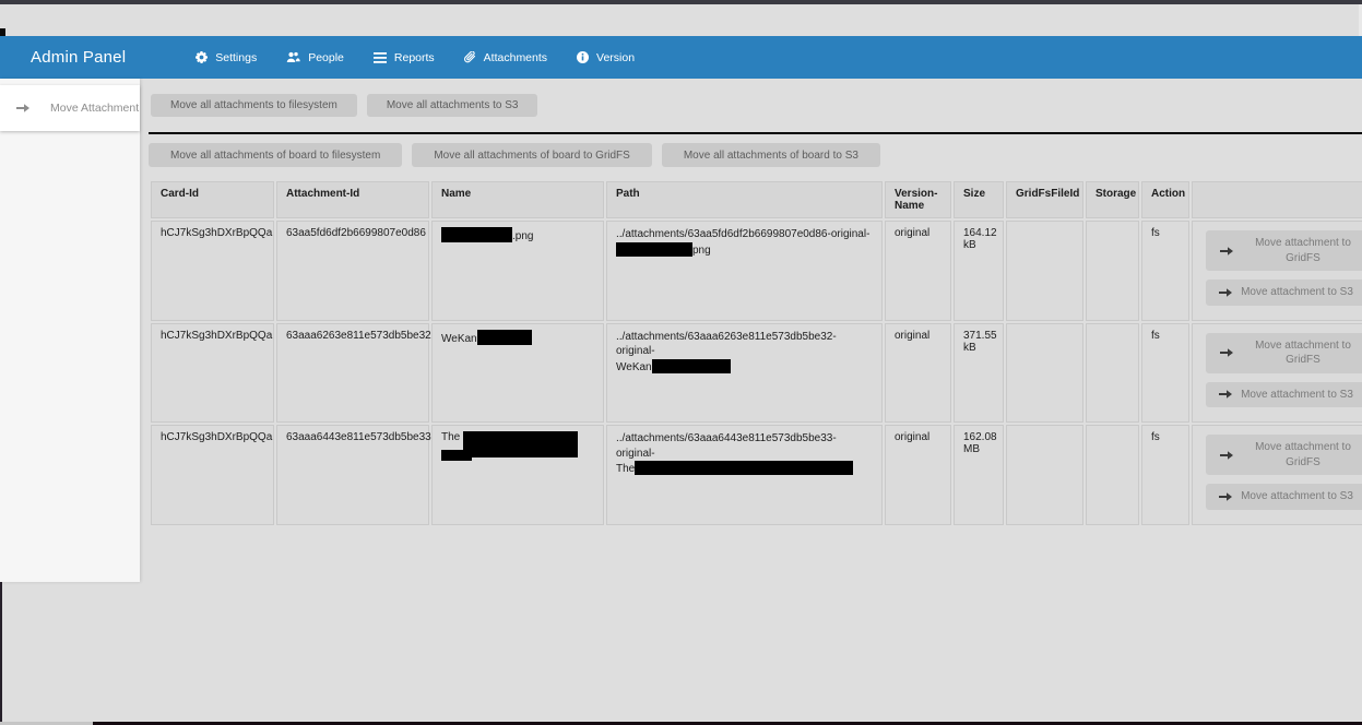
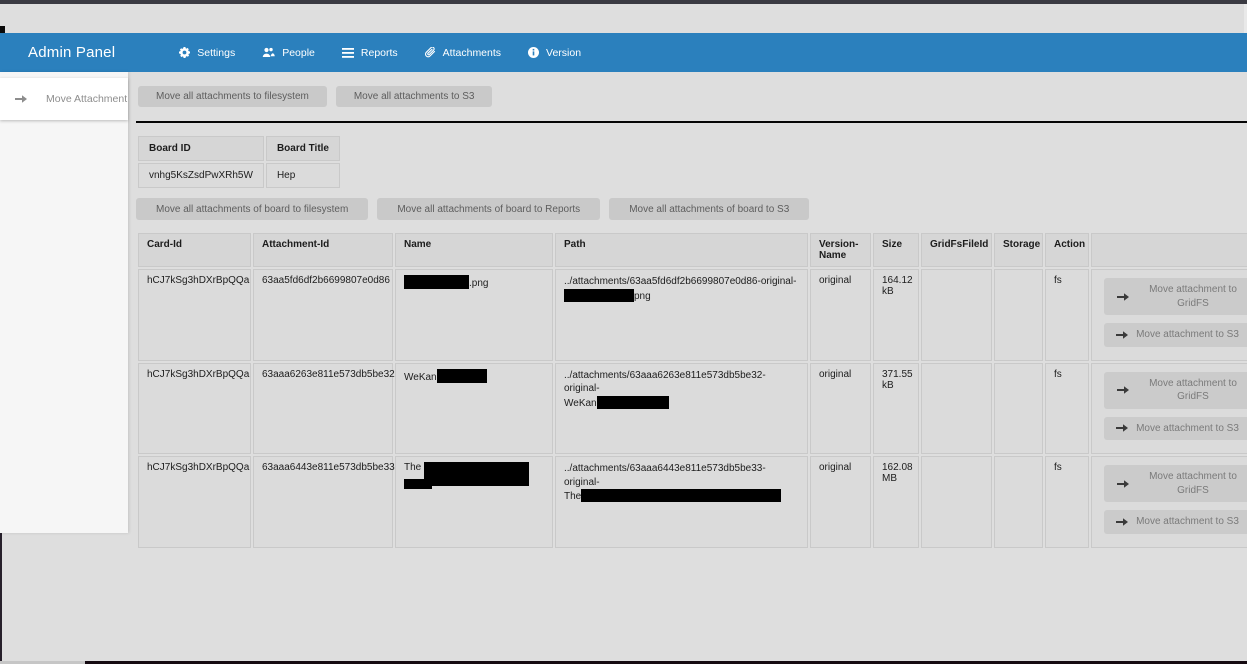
  Admin Panel
  Settings
  People
  Reports
  Attachments
  Version
  Move Attachment
  Move all attachments to filesystem
  Move all attachments to S3
+ Board ID	Board Title
+ vnhg5KsZsdPwXRh5W	Hep
  Move all attachments of board to filesystem
- Move all attachments of board to GridFS
+ Move all attachments of board to Reports
  Move all attachments of board to S3
  Card-Id	Attachment-Id	Name	Path	Version-Name	Size	GridFsFileId	Storage	Action
  hCJ7kSg3hDXrBpQQa	63aa5fd6df2b6699807e0d86	.png	../attachments/63aa5fd6df2b6699807e0d86-original- png	original	164.12 kB			fs	Move attachment to GridFS Move attachment to S3
  hCJ7kSg3hDXrBpQQa	63aaa6263e811e573db5be32	WeKan	../attachments/63aaa6263e811e573db5be32-original- WeKan	original	371.55 kB			fs	Move attachment to GridFS Move attachment to S3
  hCJ7kSg3hDXrBpQQa	63aaa6443e811e573db5be33	The	../attachments/63aaa6443e811e573db5be33-original- The	original	162.08 MB			fs	Move attachment to GridFS Move attachment to S3
